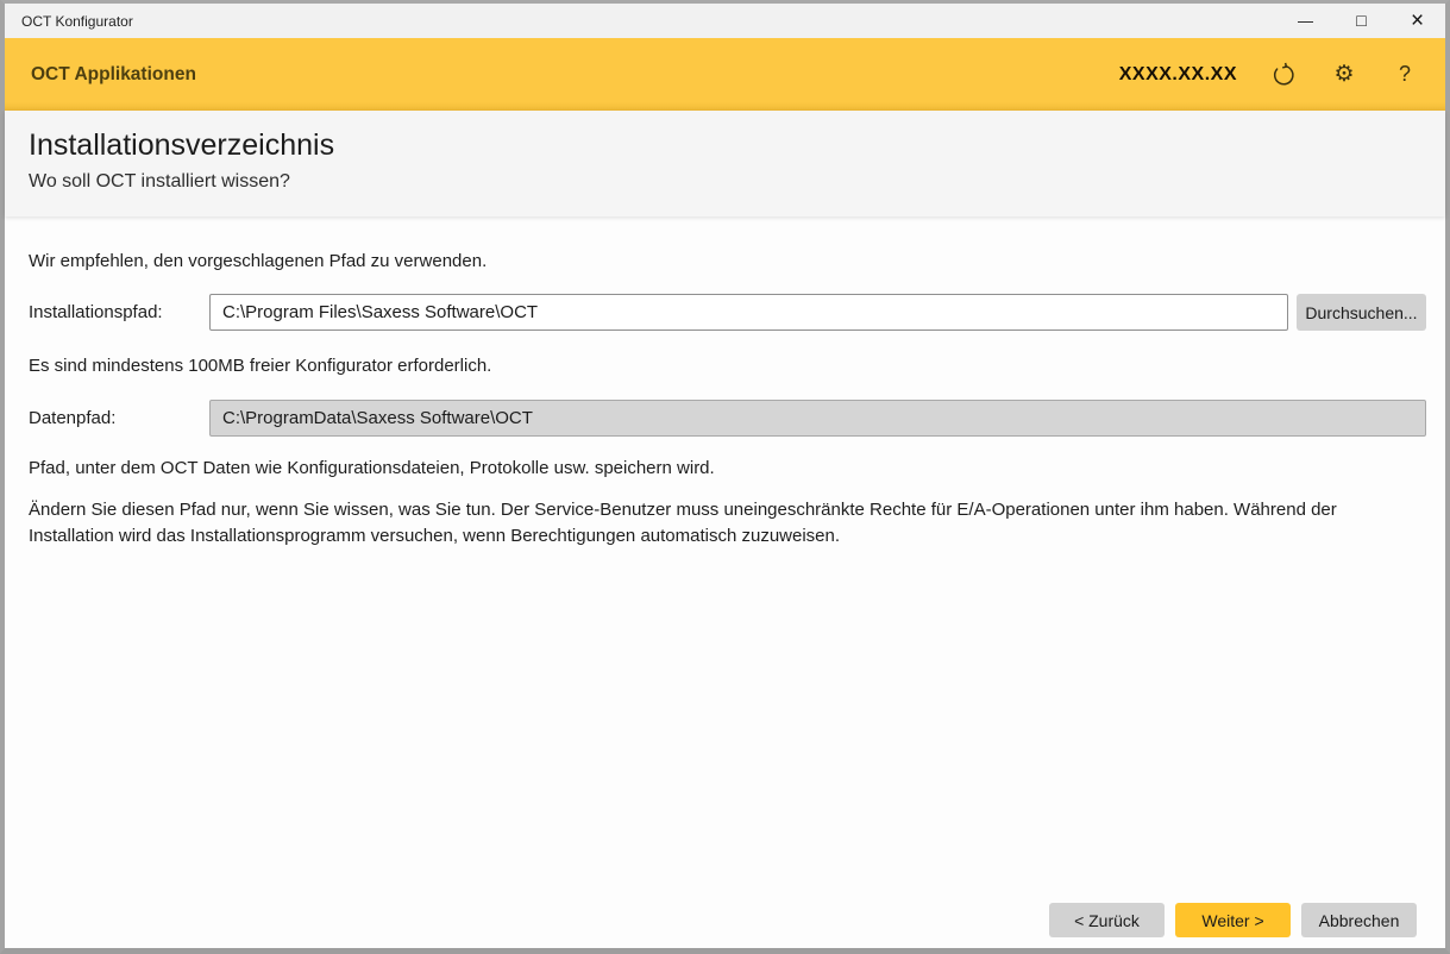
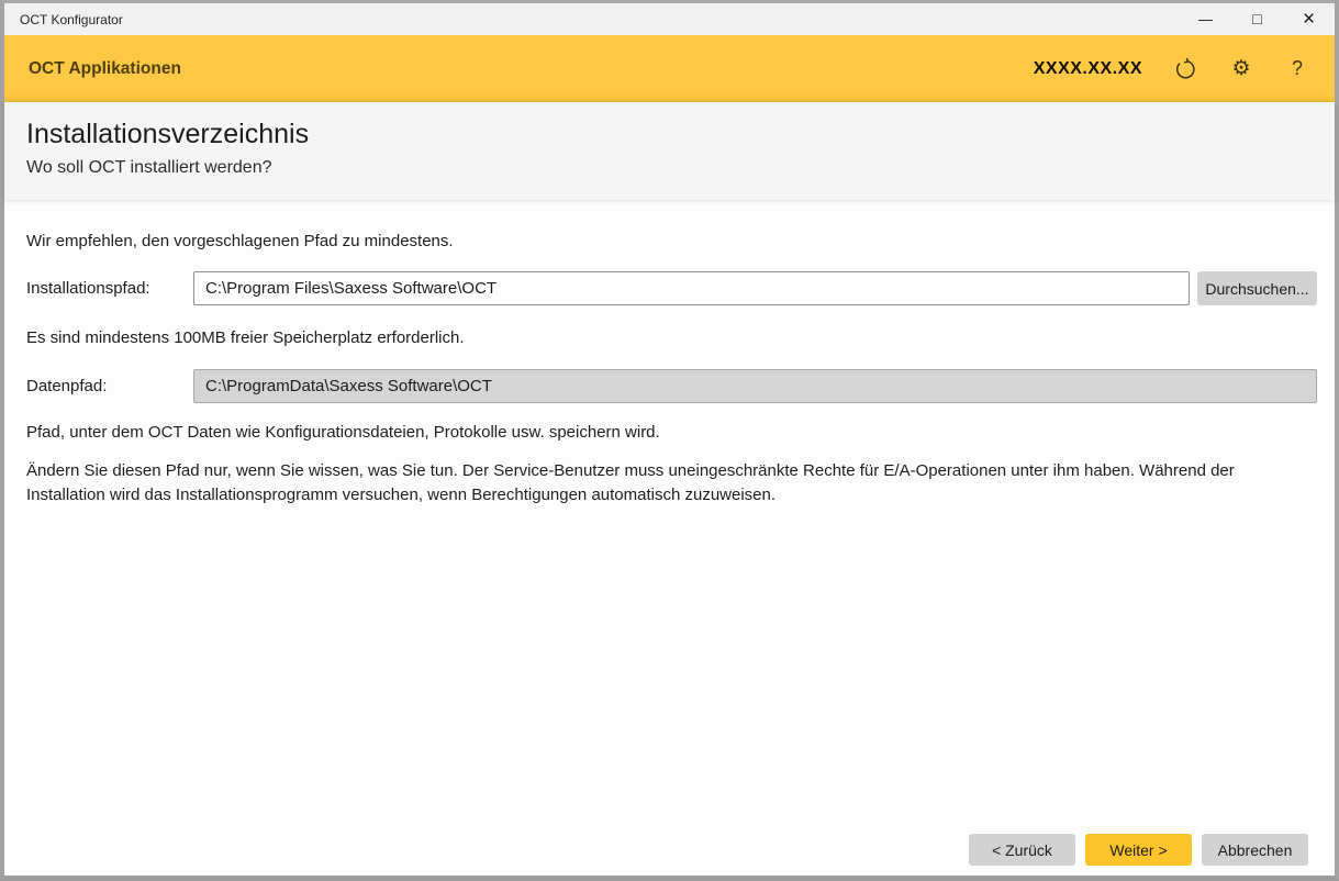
  OCT Konfigurator
  —
  □
  ×
  OCT Applikationen
  XXXX.XX.XX
  ⚙
  ?
  Installationsverzeichnis
- Wo soll OCT installiert wissen?
+ Wo soll OCT installiert werden?
- Wir empfehlen, den vorgeschlagenen Pfad zu verwenden.
+ Wir empfehlen, den vorgeschlagenen Pfad zu mindestens.
  Installationspfad:
  C:\Program Files\Saxess Software\OCT
  Durchsuchen...
- Es sind mindestens 100MB freier Konfigurator erforderlich.
+ Es sind mindestens 100MB freier Speicherplatz erforderlich.
  Datenpfad:
  C:\ProgramData\Saxess Software\OCT
  Pfad, unter dem OCT Daten wie Konfigurationsdateien, Protokolle usw. speichern wird.
  Ändern Sie diesen Pfad nur, wenn Sie wissen, was Sie tun. Der Service-Benutzer muss uneingeschränkte Rechte für E/A-Operationen unter ihm haben. Während der Installation wird das Installationsprogramm versuchen, wenn Berechtigungen automatisch zuzuweisen.
  < Zurück
  Weiter >
  Abbrechen
